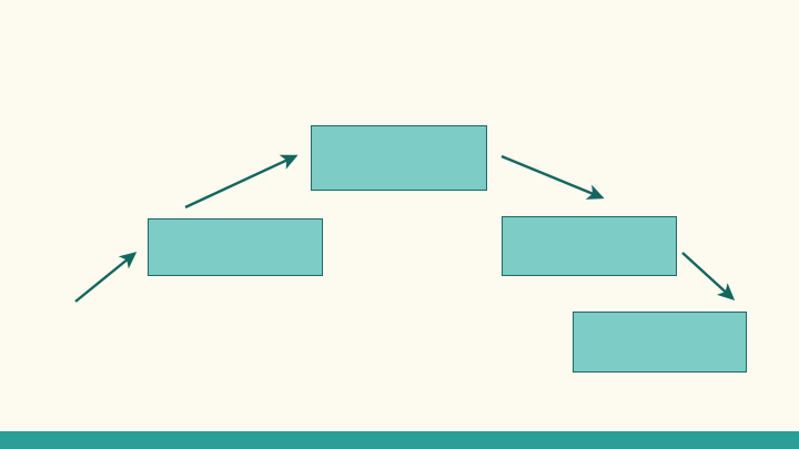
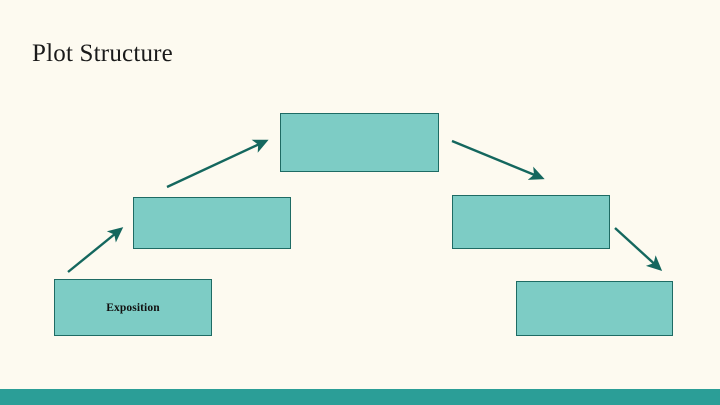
+ Plot Structure
+ Exposition
